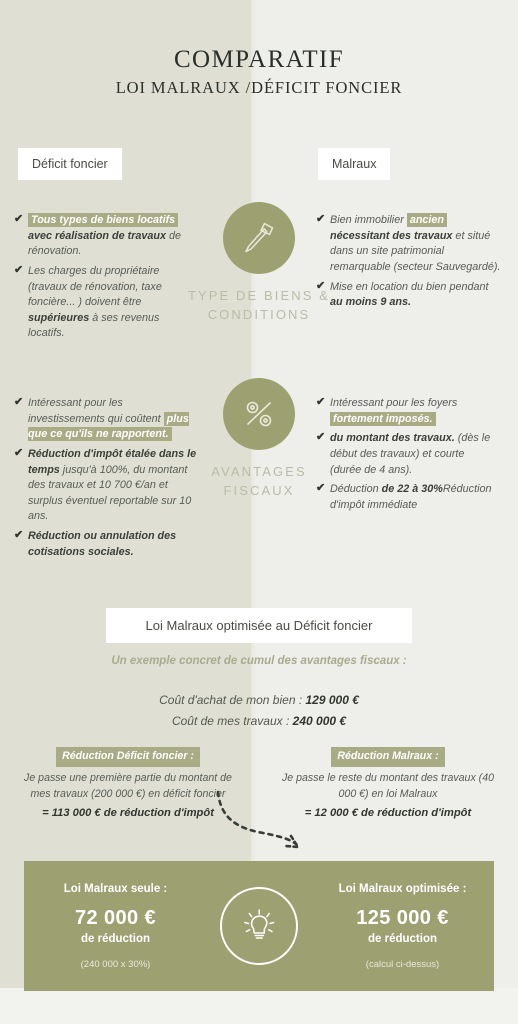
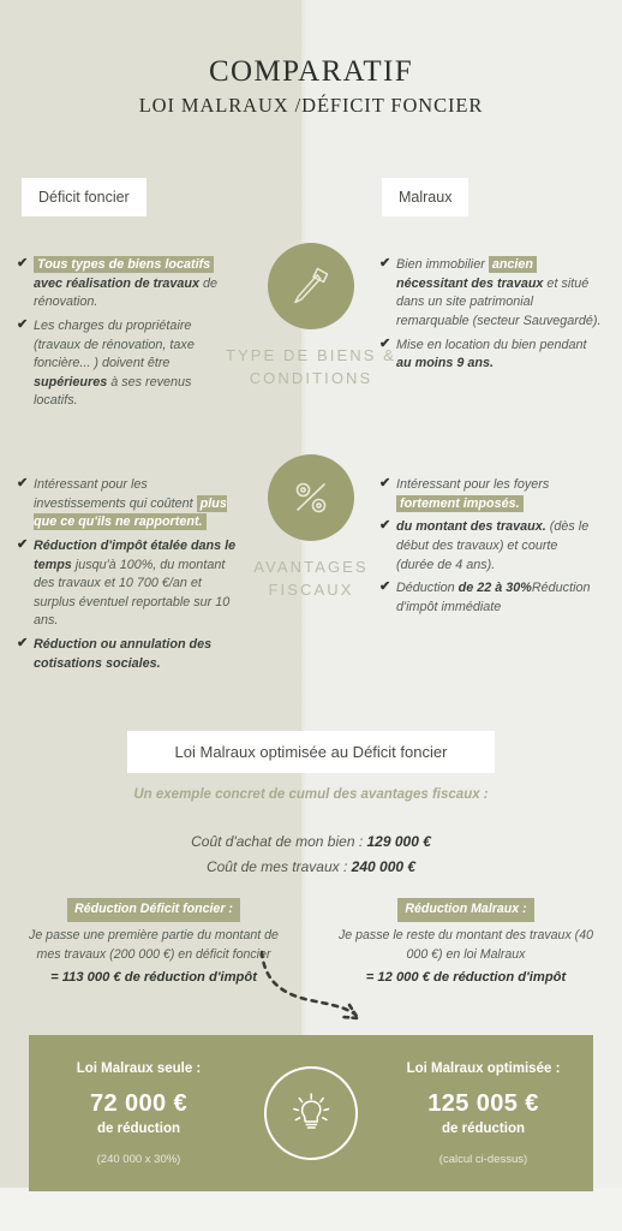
  COMPARATIF
  LOI MALRAUX /DÉFICIT FONCIER
  Déficit foncier
  Malraux
  TYPE DE BIENS & CONDITIONS
  AVANTAGES FISCAUX
  ✔
  Tous types de biens locatifs avec réalisation de travaux de rénovation.
  ✔
  Les charges du propriétaire (travaux de rénovation, taxe foncière... ) doivent être supérieures à ses revenus locatifs.
  ✔
  Bien immobilier ancien nécessitant des travaux et situé dans un site patrimonial remarquable (secteur Sauvegardé).
  ✔
  Mise en location du bien pendant au moins 9 ans.
  ✔
  Intéressant pour les investissements qui coûtent plus que ce qu'ils ne rapportent.
  ✔
  Réduction d'impôt étalée dans le temps jusqu'à 100%, du montant des travaux et 10 700 €/an et surplus éventuel reportable sur 10 ans.
  ✔
  Réduction ou annulation des cotisations sociales.
  ✔
  Intéressant pour les foyers fortement imposés.
  ✔
  du montant des travaux. (dès le début des travaux) et courte (durée de 4 ans).
  ✔
  Déduction de 22 à 30%Réduction d'impôt immédiate
  Loi Malraux optimisée au Déficit foncier
  Un exemple concret de cumul des avantages fiscaux :
  Coût d'achat de mon bien : 129 000 €
  Coût de mes travaux : 240 000 €
  Réduction Déficit foncier :
  Je passe une première partie du montant de mes travaux (200 000 €) en déficit foncir
  = 113 000 € de réduction d'impôt
  Réduction Malraux :
  Je passe le reste du montant des travaux (40 000 €) en loi Malraux
  = 12 000 € de réduction d'impôt
  Loi Malraux seule :
  72 000 €
  de réduction
  (240 000 x 30%)
  Loi Malraux optimisée :
- 125 000 €
+ 125 005 €
  de réduction
  (calcul ci-dessus)
